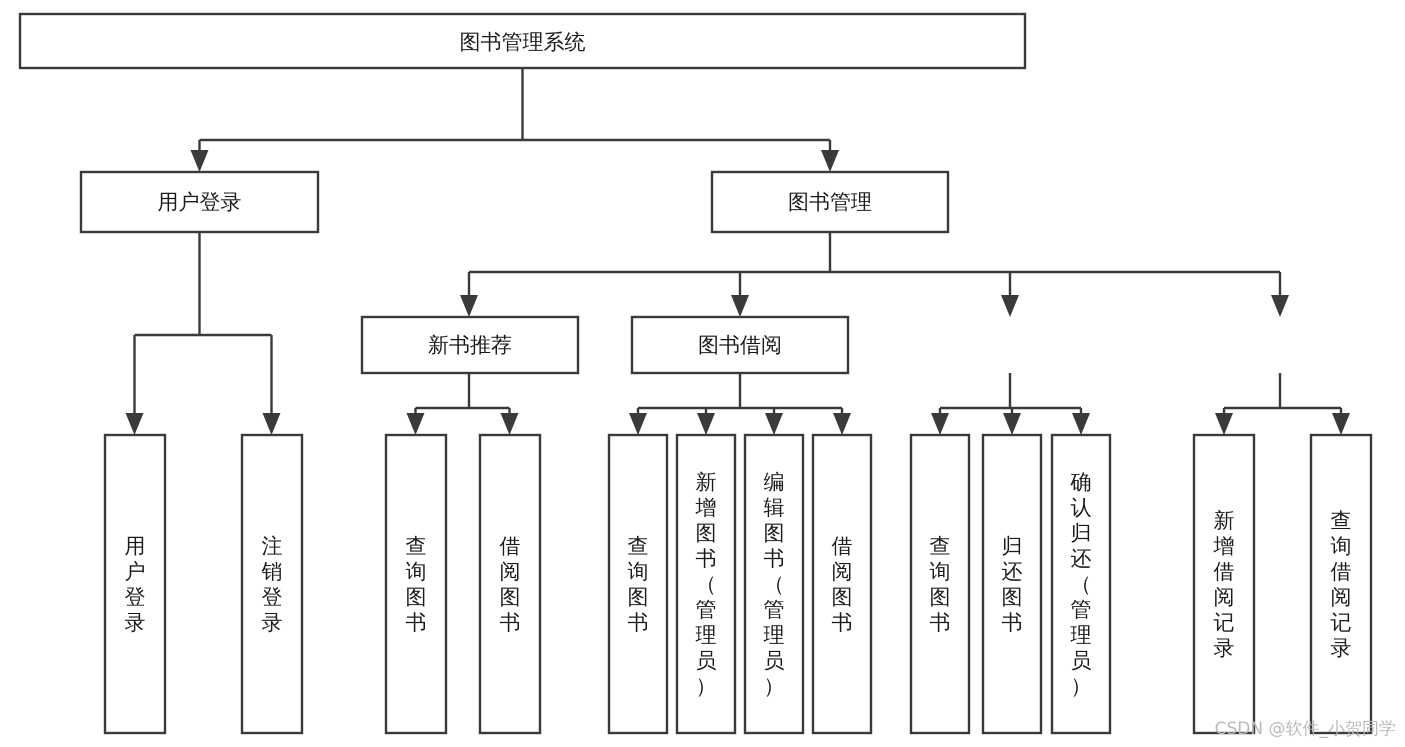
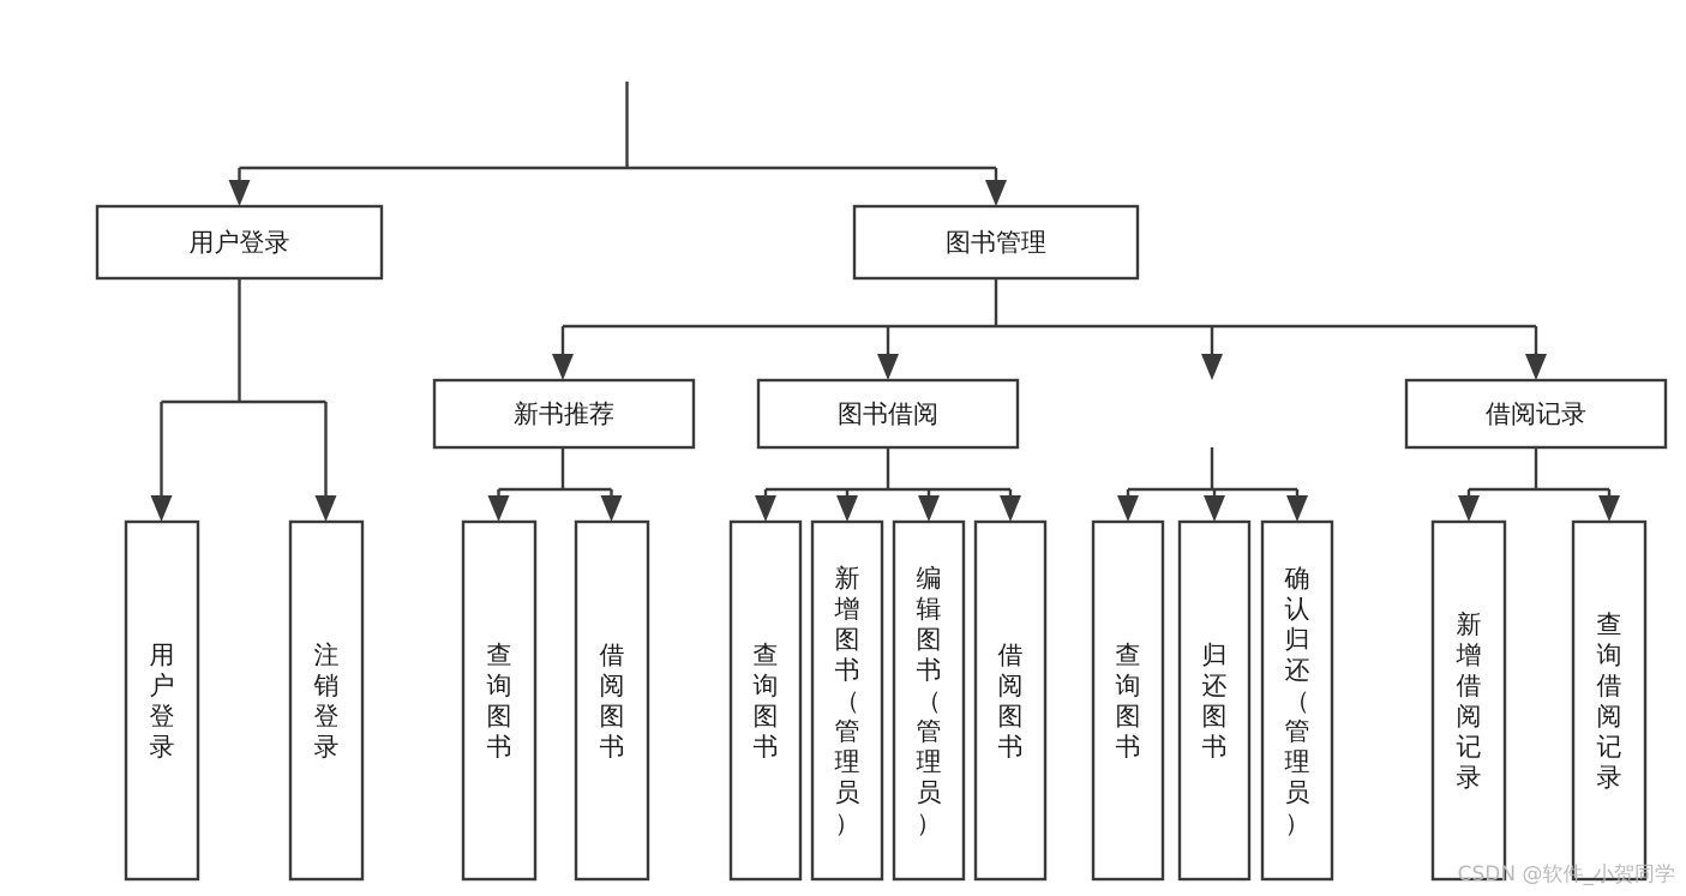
- 图书管理系统
  用户登录
  图书管理
  新书推荐
  图书借阅
+ 借阅记录
  用户登录
  注销登录
  查询图书
  借阅图书
  查询图书
  新增图书（管理员）
  编辑图书（管理员）
  借阅图书
  查询图书
  归还图书
  确认归还（管理员）
  新增借阅记录
  查询借阅记录
  CSDN @软件_小贺同学
